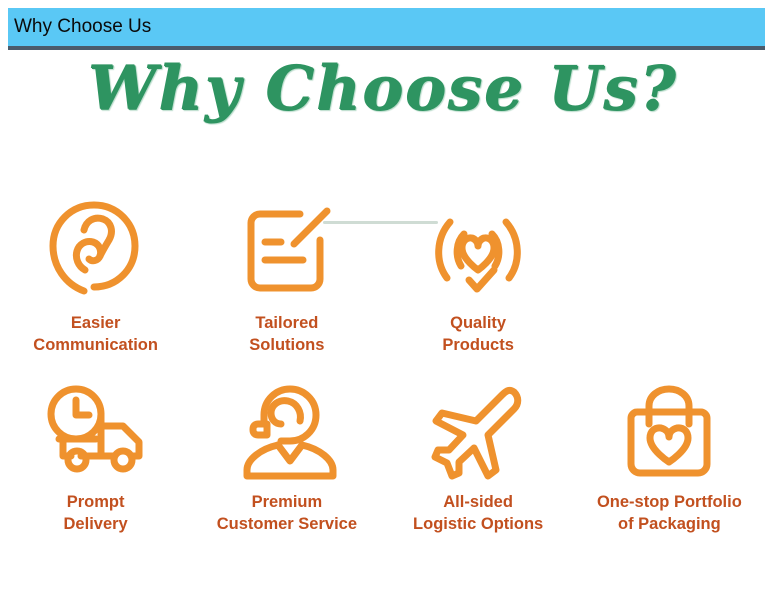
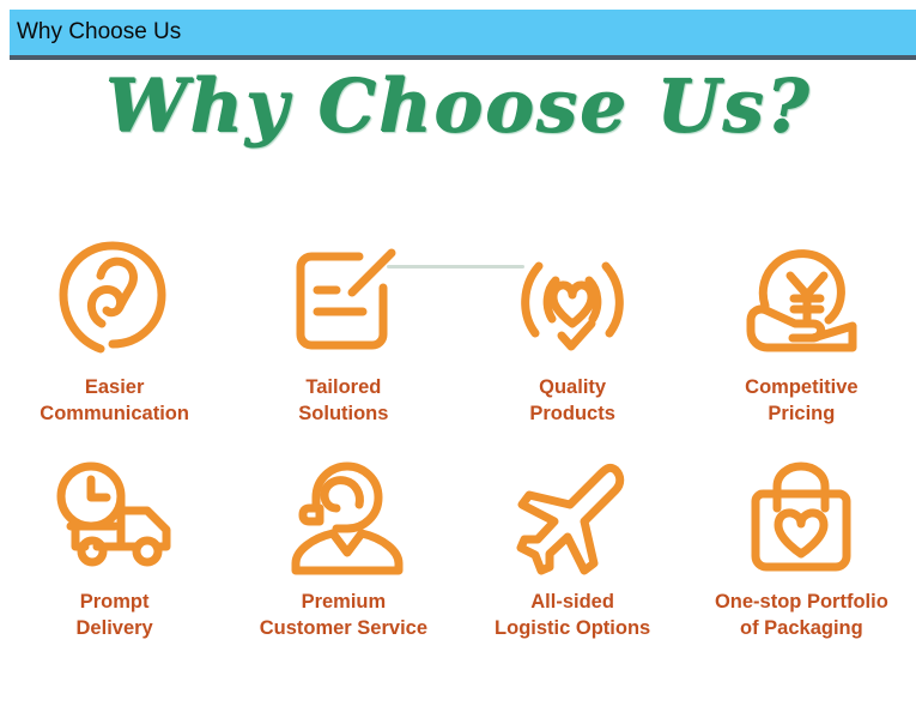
  Why Choose Us
  Why Choose Us?
  Easier
  Communication
  Tailored
  Solutions
  Quality
  Products
+ Competitive
+ Pricing
  Prompt
  Delivery
  Premium
  Customer Service
  All-sided
  Logistic Options
  One-stop Portfolio
  of Packaging
